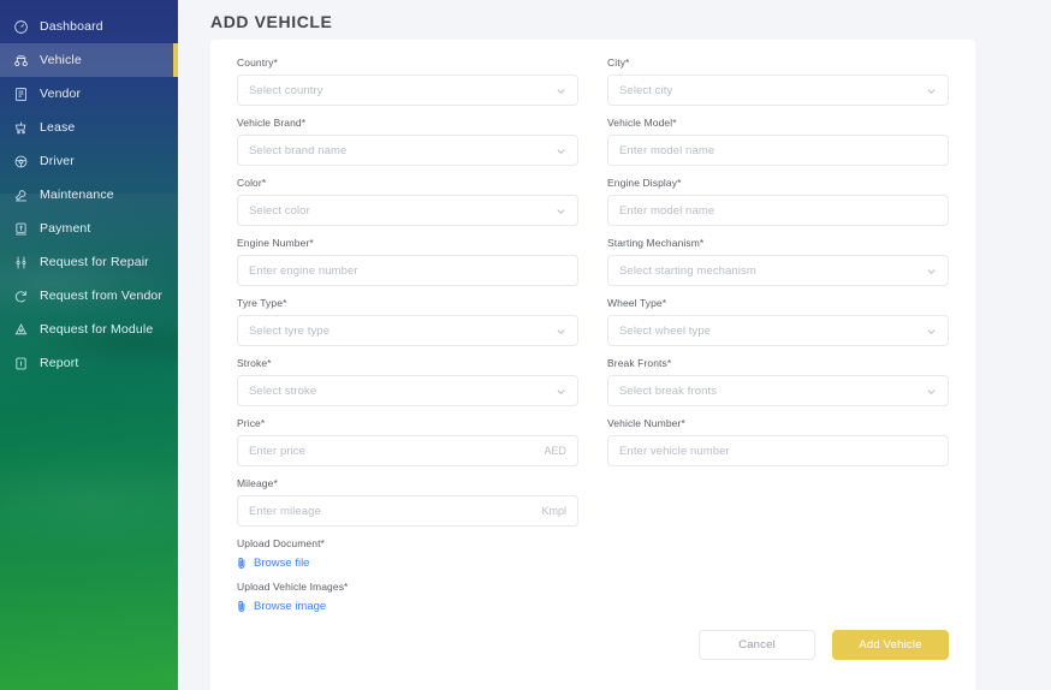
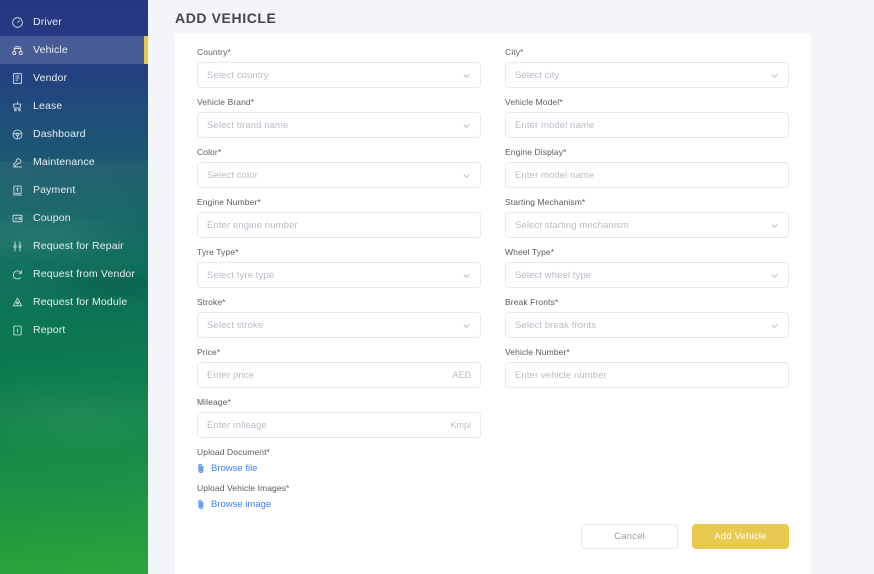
- Dashboard
+ Driver
  Vehicle
  Vendor
  Lease
- Driver
+ Dashboard
  Maintenance
  Payment
+ Coupon
  Request for Repair
  Request from Vendor
  Request for Module
  Report
  ADD VEHICLE
  Country*
  Select country
  City*
  Select city
  Vehicle Brand*
  Select brand name
  Vehicle Model*
  Enter model name
  Color*
  Select color
  Engine Display*
  Enter model name
  Engine Number*
  Enter engine number
  Starting Mechanism*
  Select starting mechanism
  Tyre Type*
  Select tyre type
  Wheel Type*
  Select wheel type
  Stroke*
  Select stroke
  Break Fronts*
  Select break fronts
  Price*
  Enter price
  AED
  Vehicle Number*
  Enter vehicle number
  Mileage*
  Enter mileage
  Kmpl
  Upload Document*
  Browse file
  Upload Vehicle Images*
  Browse image
  Cancel
  Add Vehicle
